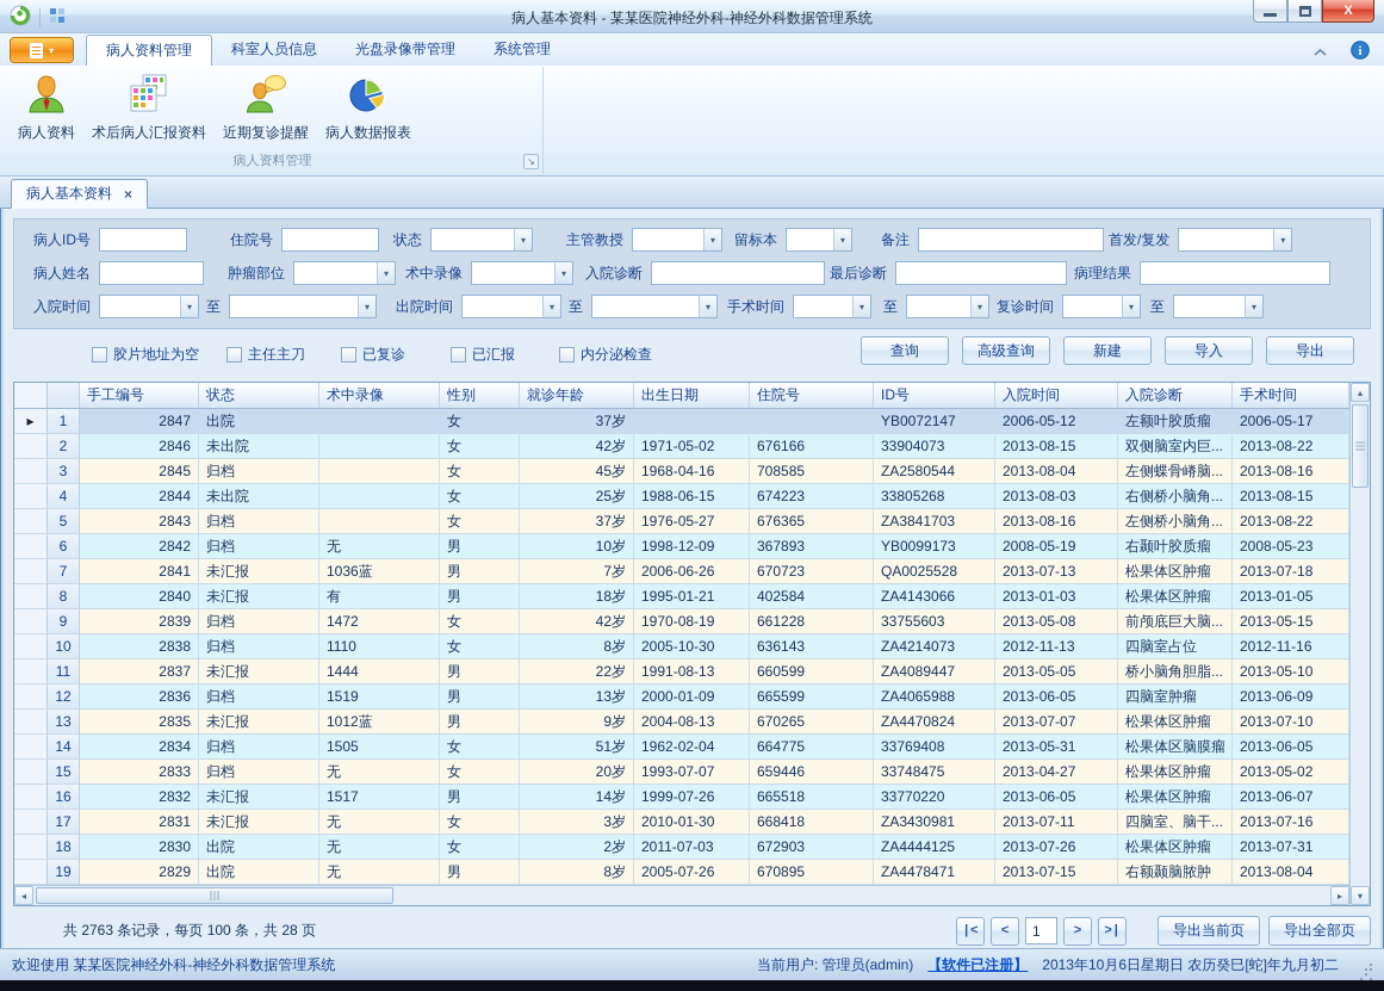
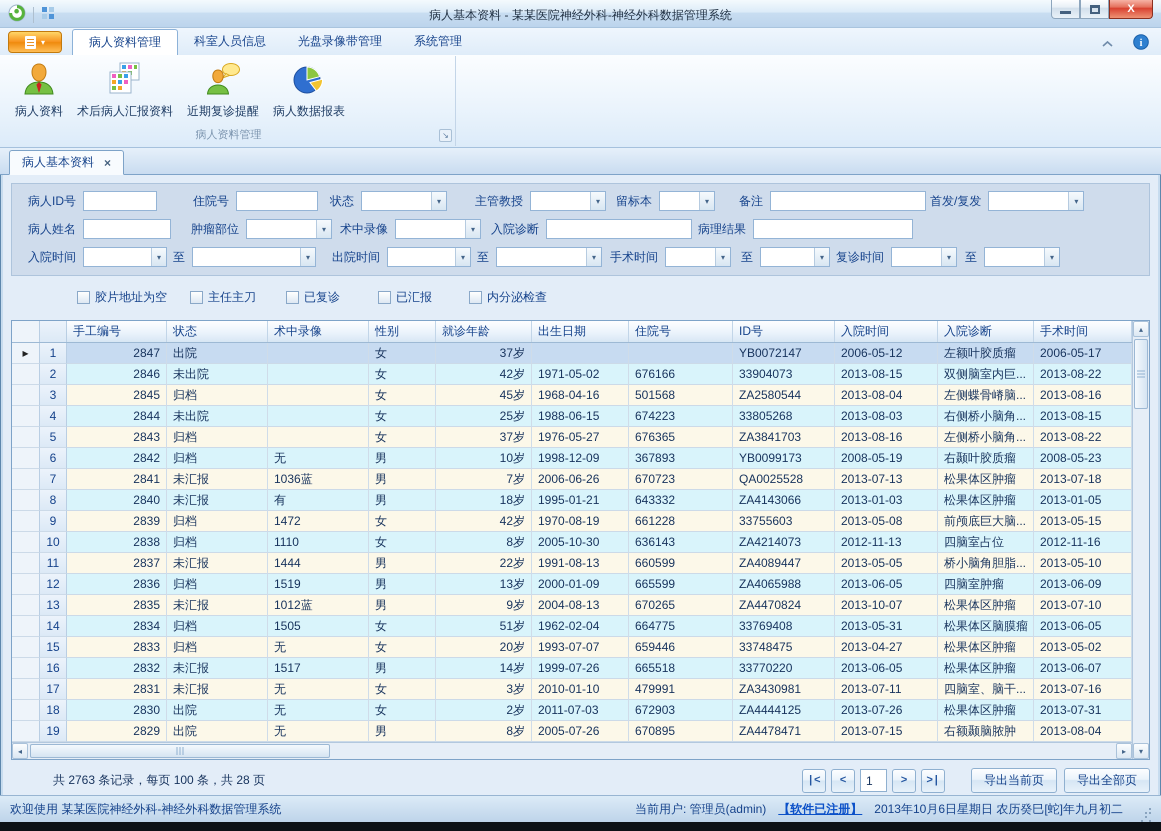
  病人基本资料 - 某某医院神经外科-神经外科数据管理系统
  X
  ▾
  病人资料管理
  科室人员信息
  光盘录像带管理
  系统管理
  i
  病人资料
  术后病人汇报资料
  近期复诊提醒
  病人数据报表
  病人资料管理
  ↘
  病人基本资料
  ×
  病人ID号
  住院号
  状态
  ▾
  主管教授
  ▾
  留标本
  ▾
  备注
  首发/复发
  ▾
  病人姓名
  肿瘤部位
  ▾
  术中录像
  ▾
  入院诊断
- 最后诊断
  病理结果
  入院时间
  ▾
  至
  ▾
  出院时间
  ▾
  至
  ▾
  手术时间
  ▾
  至
  ▾
  复诊时间
  ▾
  至
  ▾
  胶片地址为空
  主任主刀
  已复诊
  已汇报
  内分泌检查
- 查询
- 高级查询
- 新建
- 导入
- 导出
  手工编号
  状态
  术中录像
  性别
  就诊年龄
  出生日期
  住院号
  ID号
  入院时间
  入院诊断
  手术时间
  ▸
  1
  2847
  出院
  女
  37岁
  YB0072147
  2006-05-12
  左额叶胶质瘤
  2006-05-17
  2
  2846
  未出院
  女
  42岁
  1971-05-02
  676166
  33904073
  2013-08-15
  双侧脑室内巨...
  2013-08-22
  3
  2845
  归档
  女
  45岁
  1968-04-16
- 708585
+ 501568
  ZA2580544
  2013-08-04
  左侧蝶骨嵴脑...
  2013-08-16
  4
  2844
  未出院
  女
  25岁
  1988-06-15
  674223
  33805268
  2013-08-03
  右侧桥小脑角...
  2013-08-15
  5
  2843
  归档
  女
  37岁
  1976-05-27
  676365
  ZA3841703
  2013-08-16
  左侧桥小脑角...
  2013-08-22
  6
  2842
  归档
  无
  男
  10岁
  1998-12-09
  367893
  YB0099173
  2008-05-19
  右颞叶胶质瘤
  2008-05-23
  7
  2841
  未汇报
  1036蓝
  男
  7岁
  2006-06-26
  670723
  QA0025528
  2013-07-13
  松果体区肿瘤
  2013-07-18
  8
  2840
  未汇报
  有
  男
  18岁
  1995-01-21
- 402584
+ 643332
  ZA4143066
  2013-01-03
  松果体区肿瘤
  2013-01-05
  9
  2839
  归档
  1472
  女
  42岁
  1970-08-19
  661228
  33755603
  2013-05-08
  前颅底巨大脑...
  2013-05-15
  10
  2838
  归档
  1110
  女
  8岁
  2005-10-30
  636143
  ZA4214073
  2012-11-13
  四脑室占位
  2012-11-16
  11
  2837
  未汇报
  1444
  男
  22岁
  1991-08-13
  660599
  ZA4089447
  2013-05-05
  桥小脑角胆脂...
  2013-05-10
  12
  2836
  归档
  1519
  男
  13岁
  2000-01-09
  665599
  ZA4065988
  2013-06-05
  四脑室肿瘤
  2013-06-09
  13
  2835
  未汇报
  1012蓝
  男
  9岁
  2004-08-13
  670265
  ZA4470824
- 2013-07-07
+ 2013-10-07
  松果体区肿瘤
  2013-07-10
  14
  2834
  归档
  1505
  女
  51岁
  1962-02-04
  664775
  33769408
  2013-05-31
  松果体区脑膜瘤
  2013-06-05
  15
  2833
  归档
  无
  女
  20岁
  1993-07-07
  659446
  33748475
  2013-04-27
  松果体区肿瘤
  2013-05-02
  16
  2832
  未汇报
  1517
  男
  14岁
  1999-07-26
  665518
  33770220
  2013-06-05
  松果体区肿瘤
  2013-06-07
  17
  2831
  未汇报
  无
  女
  3岁
- 2010-01-30
+ 2010-01-10
- 668418
+ 479991
  ZA3430981
  2013-07-11
  四脑室、脑干...
  2013-07-16
  18
  2830
  出院
  无
  女
  2岁
  2011-07-03
  672903
  ZA4444125
  2013-07-26
  松果体区肿瘤
  2013-07-31
  19
  2829
  出院
  无
  男
  8岁
  2005-07-26
  670895
  ZA4478471
  2013-07-15
  右额颞脑脓肿
  2013-08-04
  ◂
  ▸
  ▴
  ▾
  共 2763 条记录，每页 100 条，共 28 页
  |<
  <
  1
  >
  >|
  导出当前页
  导出全部页
  欢迎使用 某某医院神经外科-神经外科数据管理系统
  当前用户: 管理员(admin)
  【软件已注册】
  2013年10月6日星期日 农历癸巳[蛇]年九月初二
